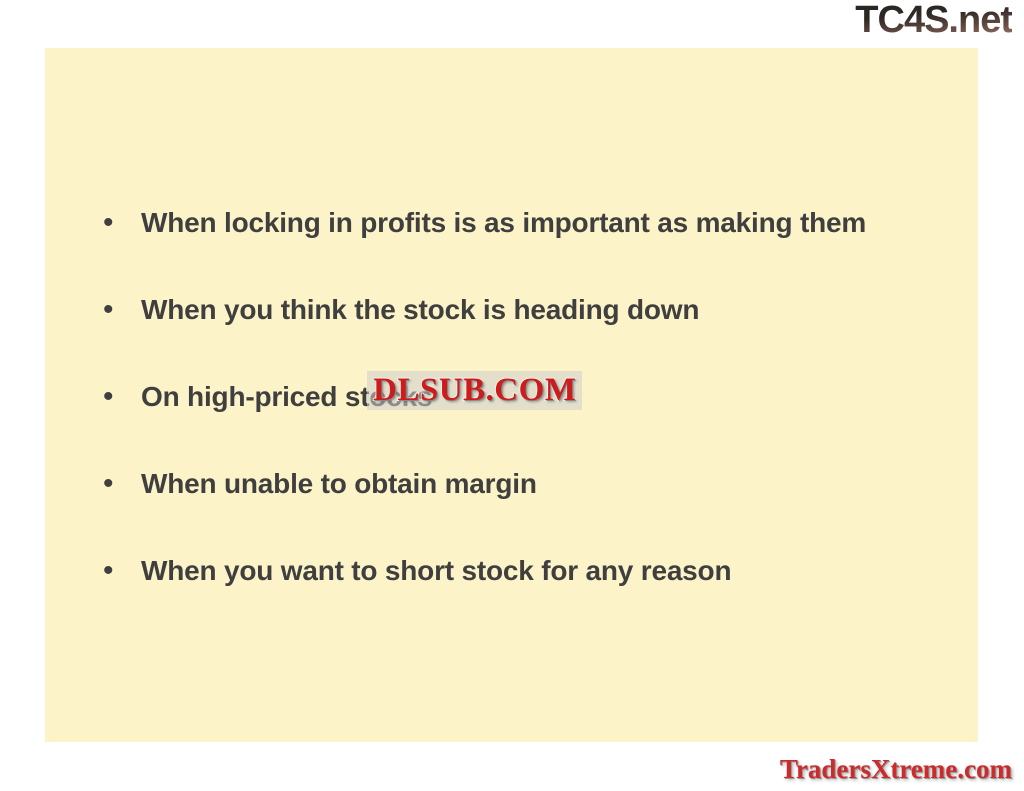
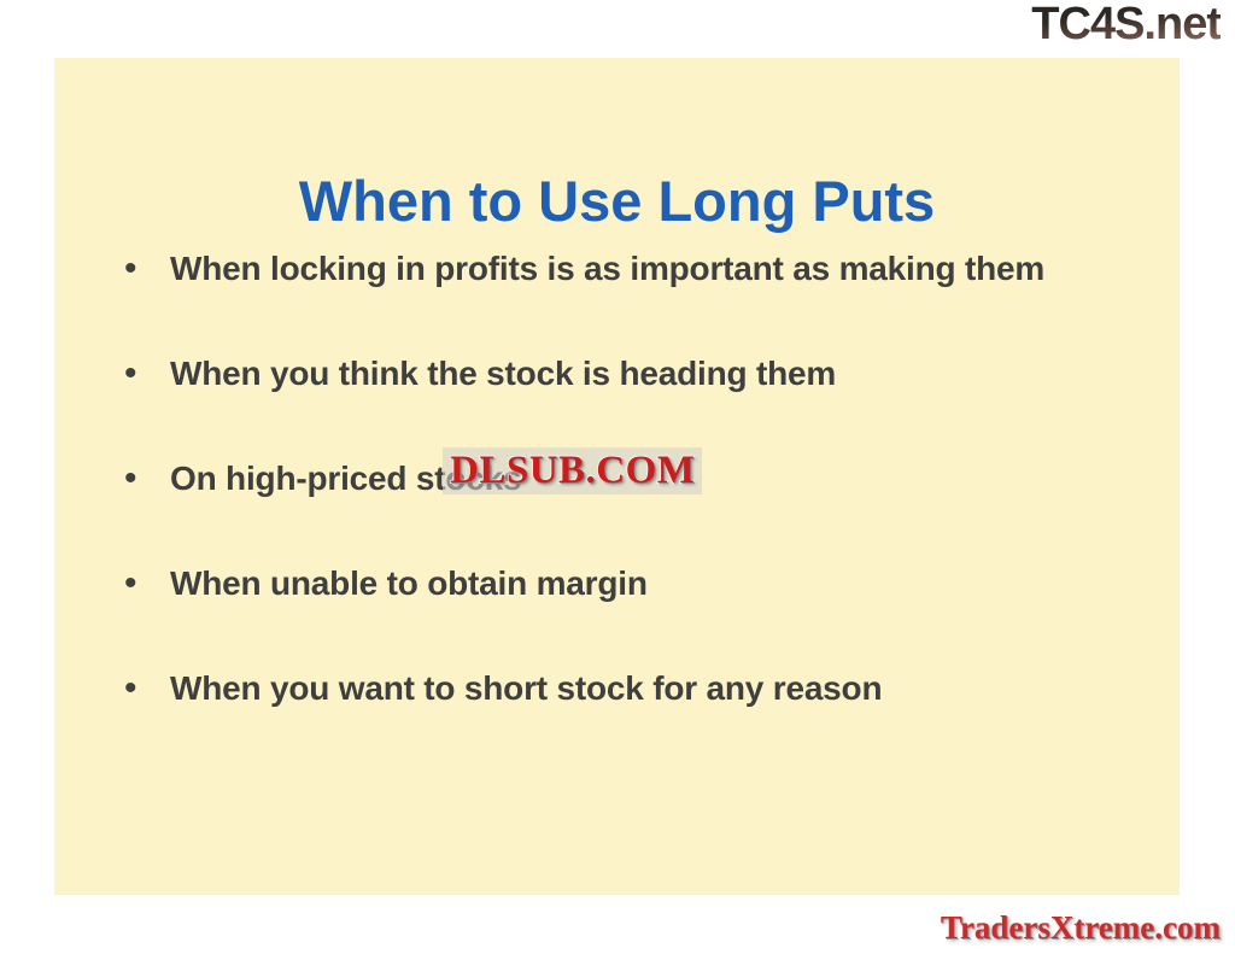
  TC4S.net
+ When to Use Long Puts
  •
  When locking in profits is as important as making them
  •
- When you think the stock is heading down
+ When you think the stock is heading them
  •
  On high-priced stocks
  •
  When unable to obtain margin
  •
  When you want to short stock for any reason
  DLSUB.COM
  TradersXtreme.com
